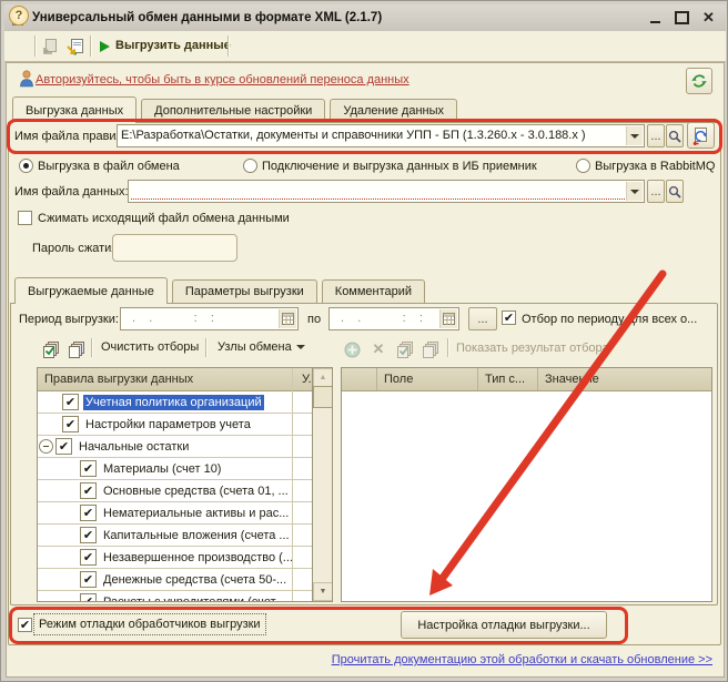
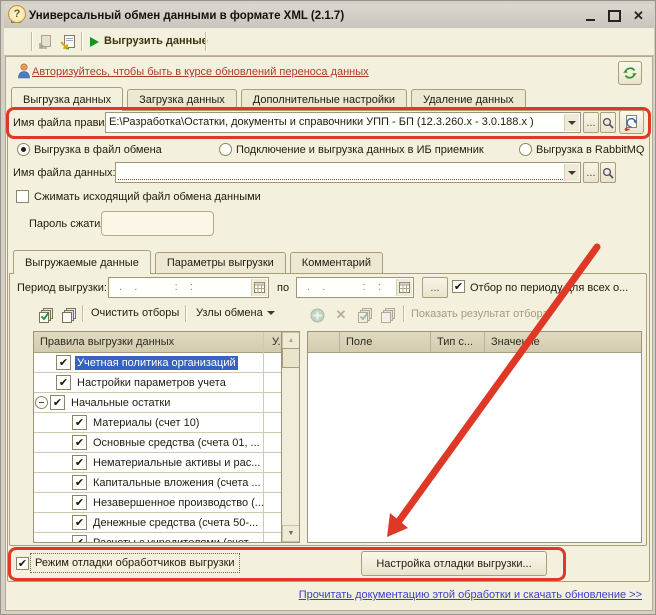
  Универсальный обмен данными в формате XML (2.1.7)
  ✕
  ?
  Выгрузить данны
  Авторизуйтесь, чтобы быть в курсе обновлений переноса данных
  Выгрузка данных
+ Загрузка данных
  Дополнительные настройки
  Удаление данных
  Имя файла прави
- E:\Разработка\Остатки, документы и справочники УПП - БП (1.3.260.x - 3.0.188.x )
+ E:\Разработка\Остатки, документы и справочники УПП - БП (12.3.260.x - 3.0.188.x )
  ...
  Выгрузка в файл обмена
  Подключение и выгрузка данных в ИБ приемник
  Выгрузка в RabbitMQ
  Имя файла данных:
  ...
  Сжимать исходящий файл обмена данными
  Пароль сжати
  Выгружаемые данные
  Параметры выгрузки
  Комментарий
  Период выгрузки:
  . . : :
  по
  . . : :
  ...
  Отбор по периодуля всех о...
  Очистить отборы
  Узлы обмена
  ✕
  Показать результат отбор
  Правила выгрузки данных
  Учетная политика организаций
  Настройки параметров учета
  Начальные остатки
  Материалы (счет 10)
  Основные средства (счета 01, ...
  Нематериальные активы и рас...
  Капитальные вложения (счета ...
  Незавершенное производство (..
  Денежные средства (счета 50-...
  Поле
  Тип с...
  Значее
  Режим отладки обработчиков выгрузки
  Настройка отладки выгрузки...
  Прочитать документацию этой обработки и скачать обновление >>
